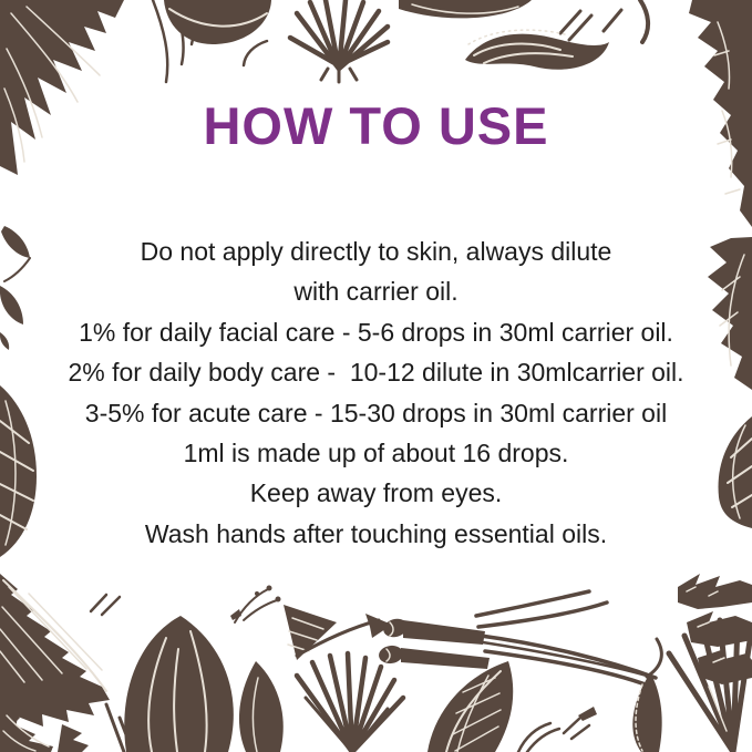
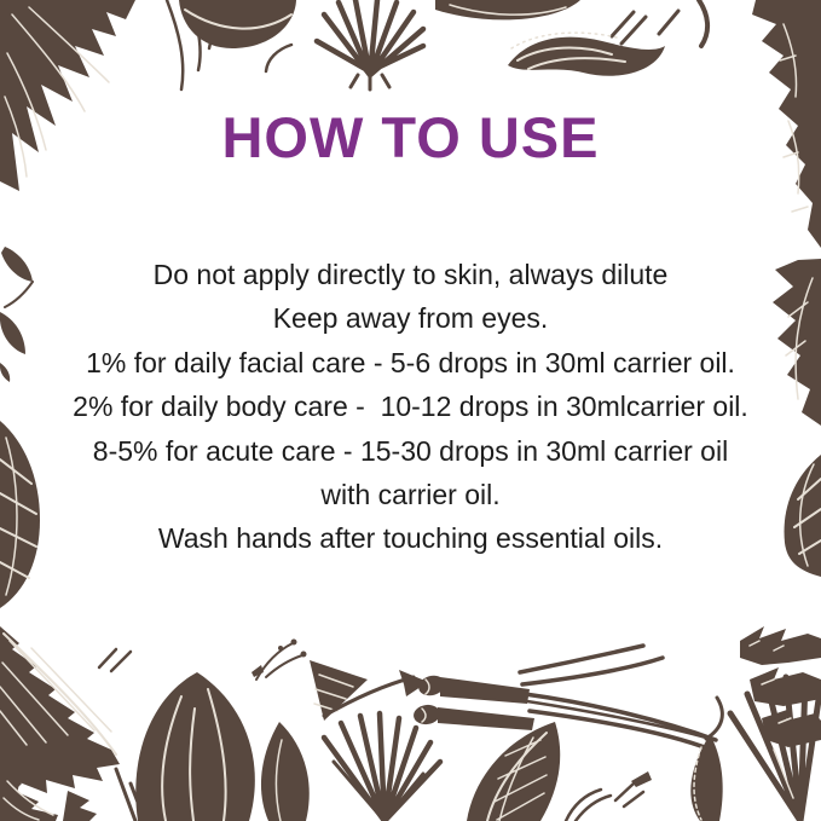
  HOW TO USE
  Do not apply directly to skin, always dilute
- with carrier oil.
+ Keep away from eyes.
  1% for daily facial care - 5-6 drops in 30ml carrier oil.
- 2% for daily body care - 10-12 dilute in 30mlcarrier oil.
+ 2% for daily body care - 10-12 drops in 30mlcarrier oil.
- 3-5% for acute care - 15-30 drops in 30ml carrier oil
+ 8-5% for acute care - 15-30 drops in 30ml carrier oil
- 1ml is made up of about 16 drops.
- Keep away from eyes.
+ with carrier oil.
  Wash hands after touching essential oils.
